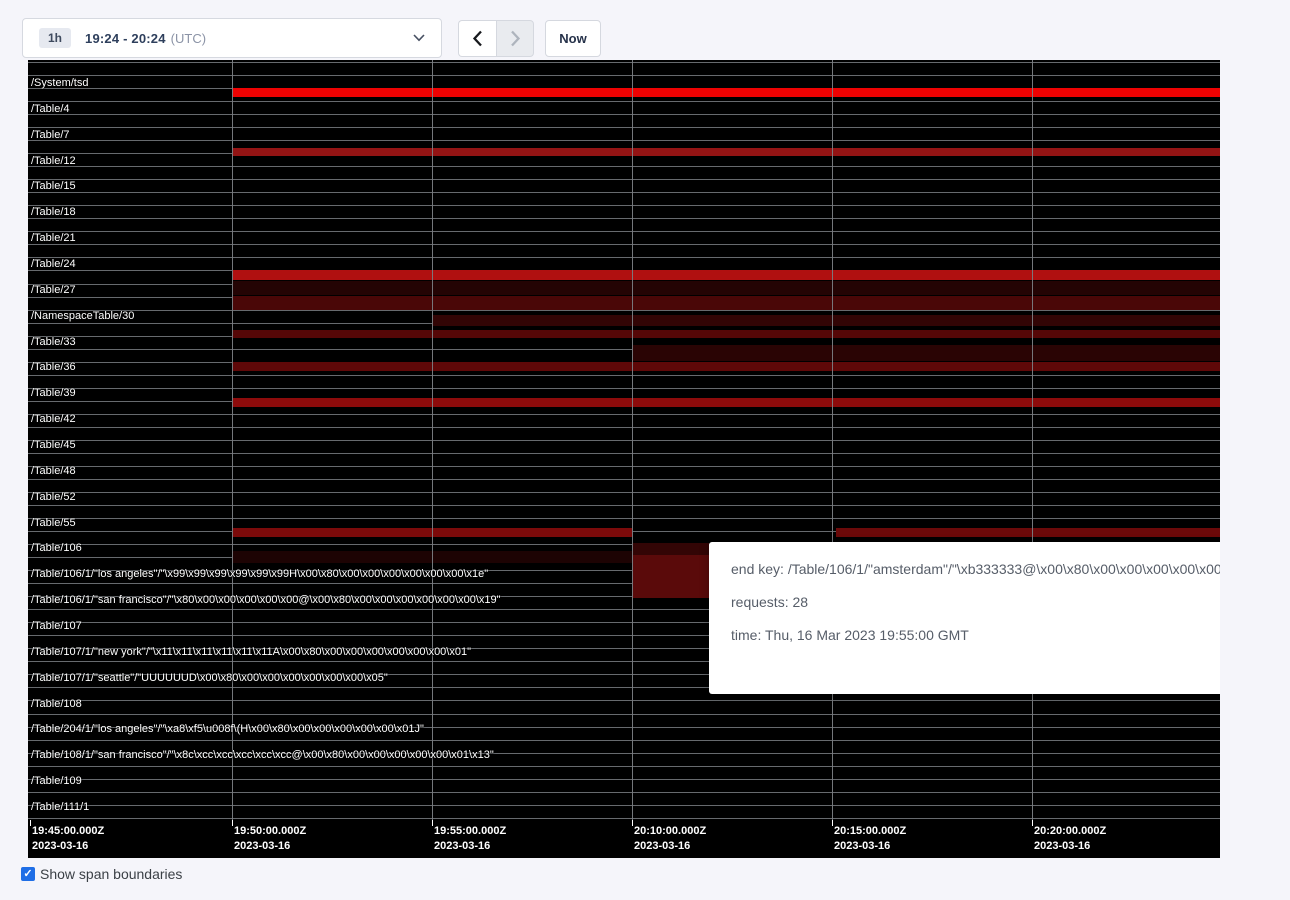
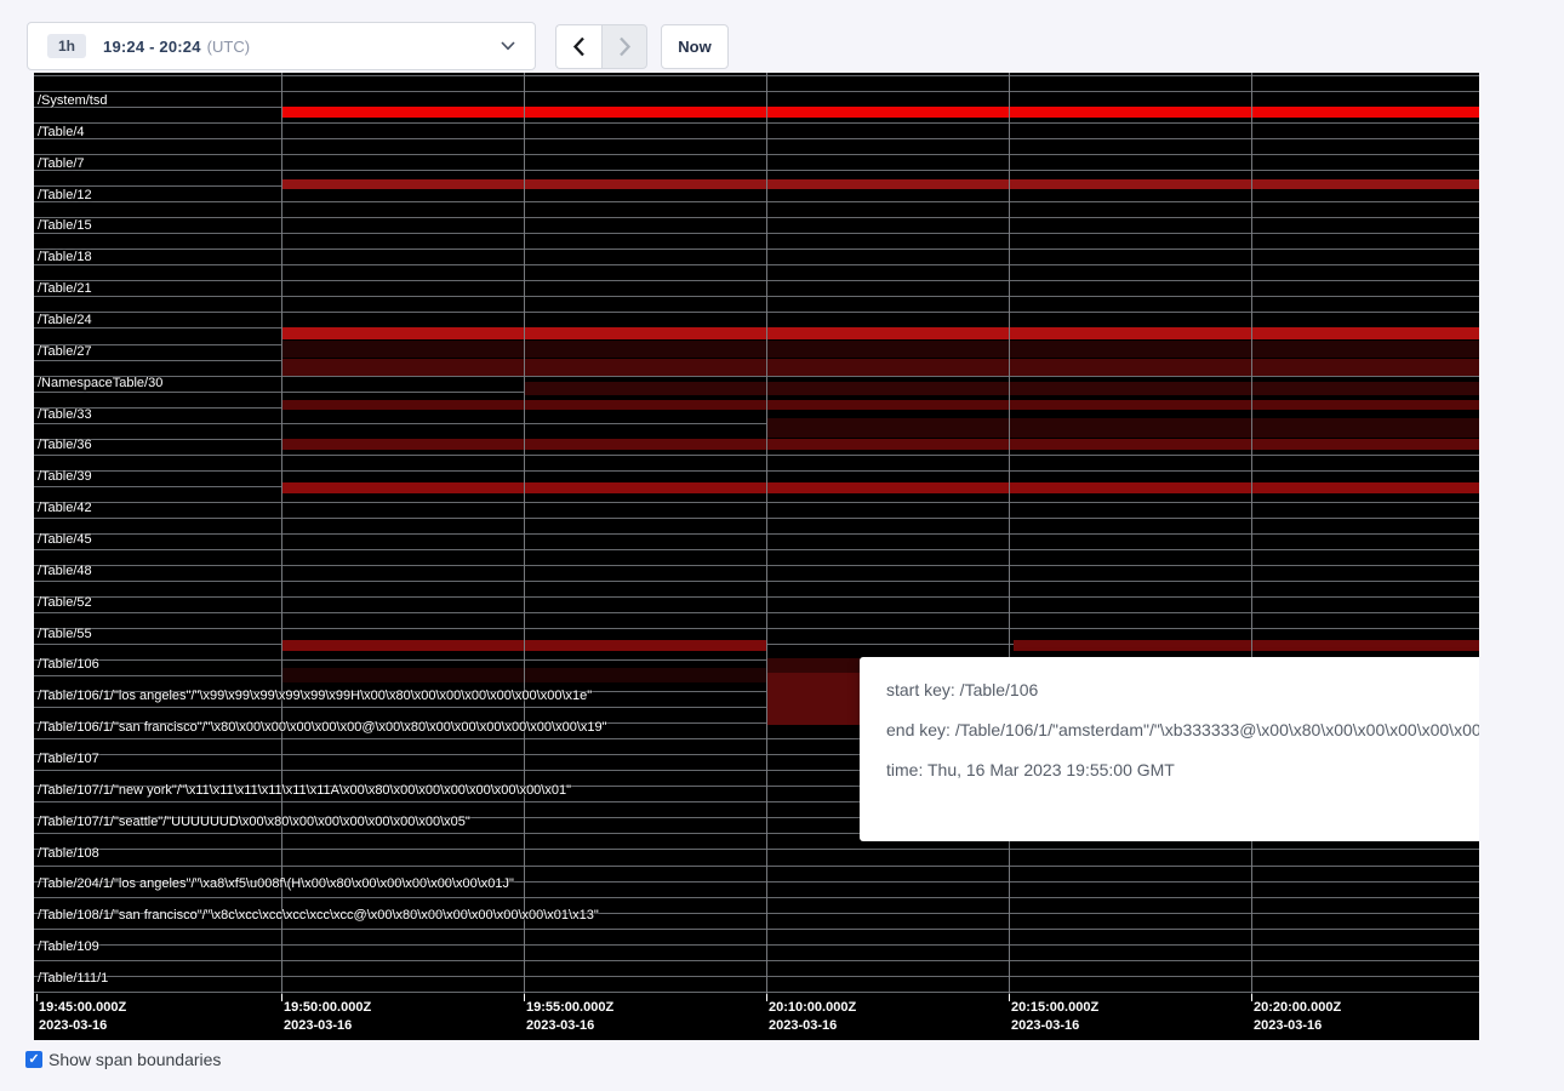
  1h
  19:24 - 20:24
  (UTC)
  Now
+ start key: /Table/106
  end key: /Table/106/1/"amsterdam"/"\xb333333@\x00\x80\x00\x00\x00\x00\x00
- requests: 28
  time: Thu, 16 Mar 2023 19:55:00 GMT
  /System/tsd
  /Table/4
  /Table/7
  /Table/12
  /Table/15
  /Table/18
  /Table/21
  /Table/24
  /Table/27
  /NamespaceTable/30
  /Table/33
  /Table/36
  /Table/39
  /Table/42
  /Table/45
  /Table/48
  /Table/52
  /Table/55
  /Table/106
  /Table/106/1/"los angeles"/"\x99\x99\x99\x99\x99\x99H\x00\x80\x00\x00\x00\x00\x00\x00\x1e"
  /Table/106/1/"san francisco"/"\x80\x00\x00\x00\x00\x00@\x00\x80\x00\x00\x00\x00\x00\x00\x19"
  /Table/107
  /Table/107/1/"new york"/"\x11\x11\x11\x11\x11\x11A\x00\x80\x00\x00\x00\x00\x00\x00\x01"
  /Table/107/1/"seattle"/"UUUUUUD\x00\x80\x00\x00\x00\x00\x00\x00\x05"
  /Table/108
  /Table/204/1/"los angeles"/"\xa8\xf5\u008f\(H\x00\x80\x00\x00\x00\x00\x00\x01J"
  /Table/108/1/"san francisco"/"\x8c\xcc\xcc\xcc\xcc\xcc@\x00\x80\x00\x00\x00\x00\x00\x01\x13"
  /Table/109
  /Table/111/1
  19:45:00.000Z
  2023-03-16
  19:50:00.000Z
  2023-03-16
  19:55:00.000Z
  2023-03-16
  20:10:00.000Z
  2023-03-16
  20:15:00.000Z
  2023-03-16
  20:20:00.000Z
  2023-03-16
  ✓
  Show span boundaries
